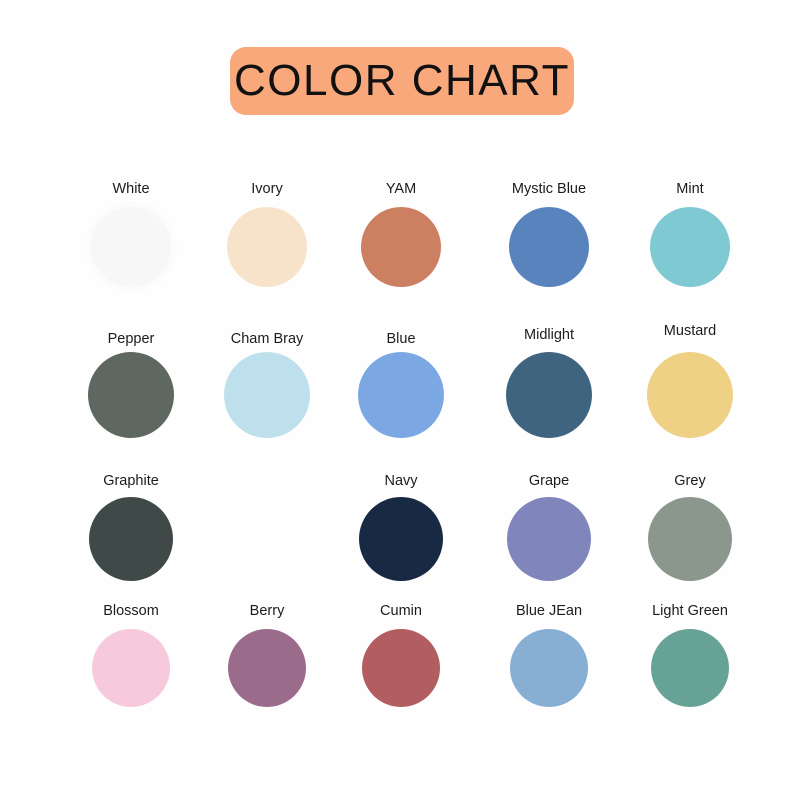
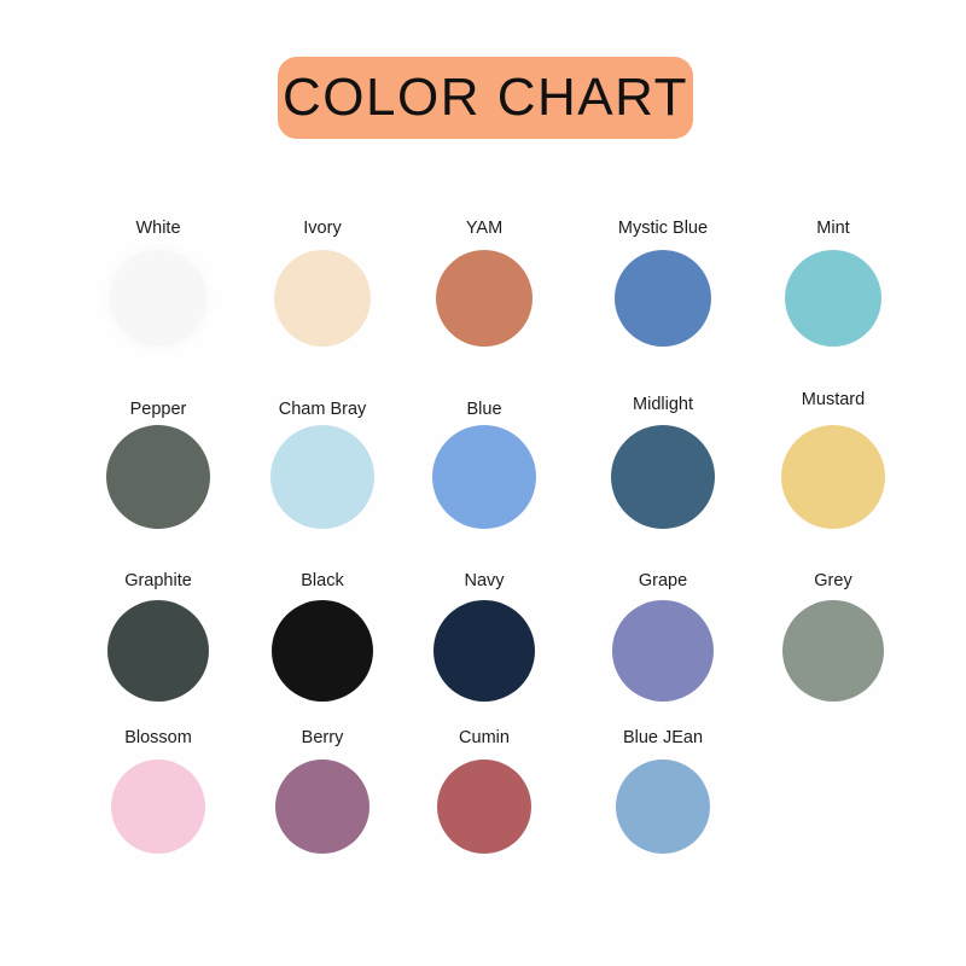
  COLOR CHART
  White
  Ivory
  YAM
  Mystic Blue
  Mint
  Pepper
  Cham Bray
  Blue
  Midlight
  Mustard
  Graphite
+ Black
  Navy
  Grape
  Grey
  Blossom
  Berry
  Cumin
  Blue JEan
- Light Green
